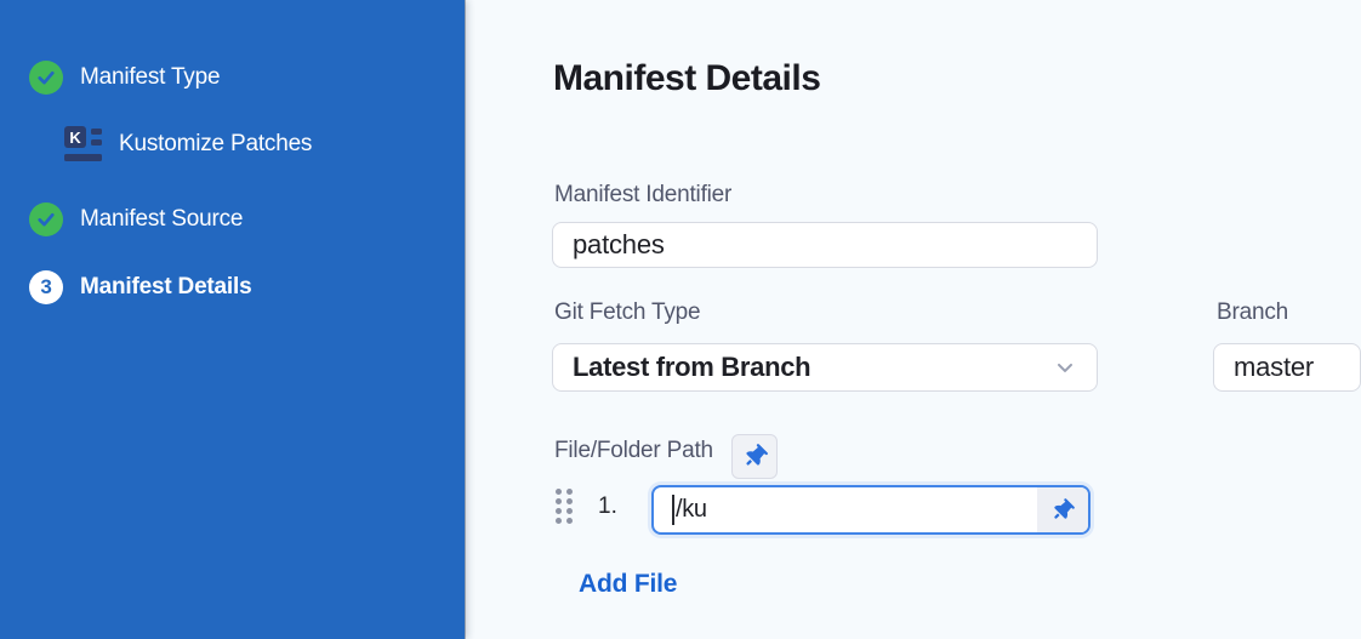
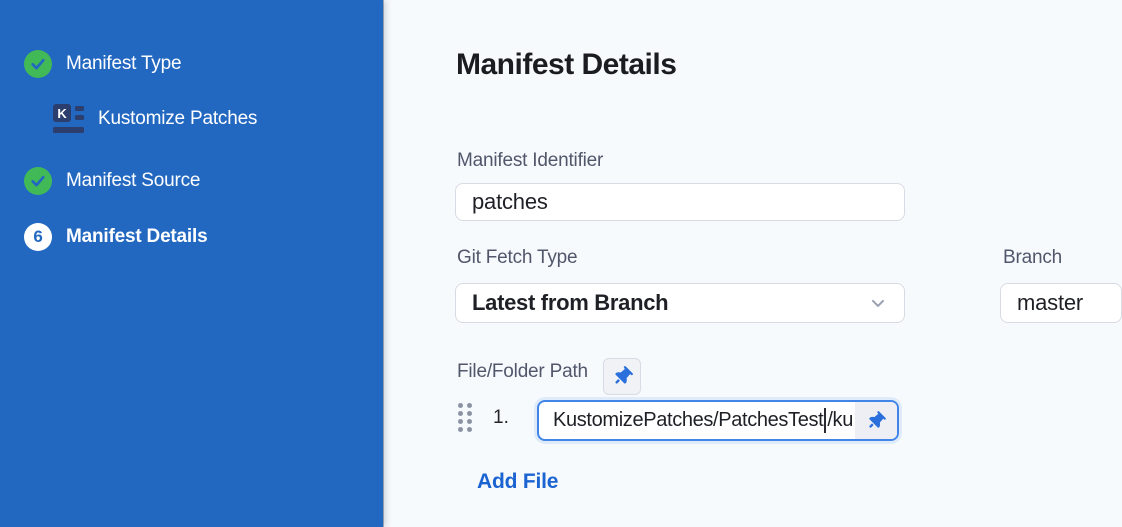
  Manifest Type
  K
  Kustomize Patches
  Manifest Source
- 3
+ 6
  Manifest Details
  Manifest Details
  Manifest Identifier
  patches
  Git Fetch Type
  Latest from Branch
  Branch
  master
  File/Folder Path
  1.
+ KustomizePatches/PatchesTest
  /ku
  Add File
